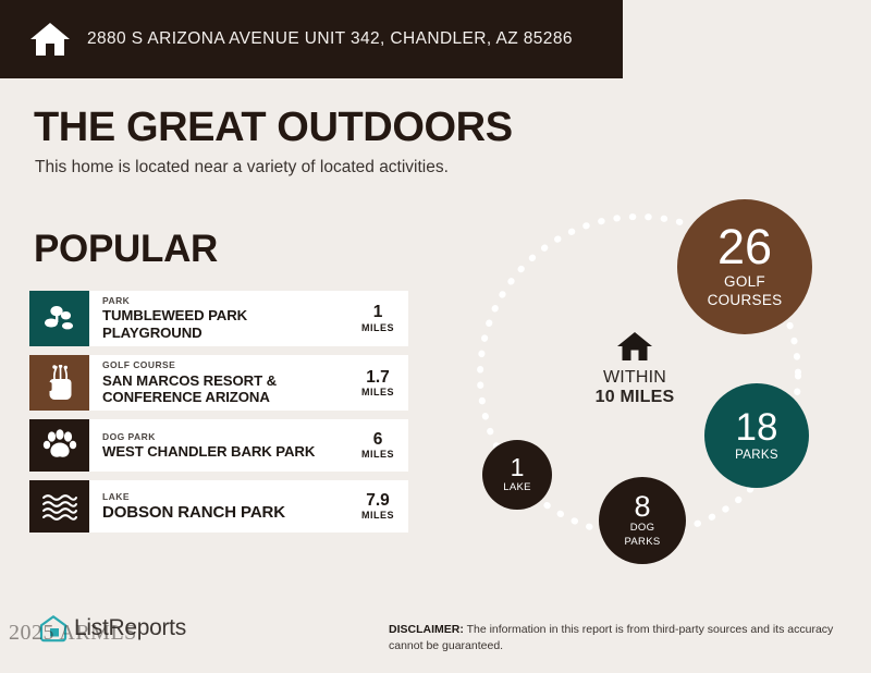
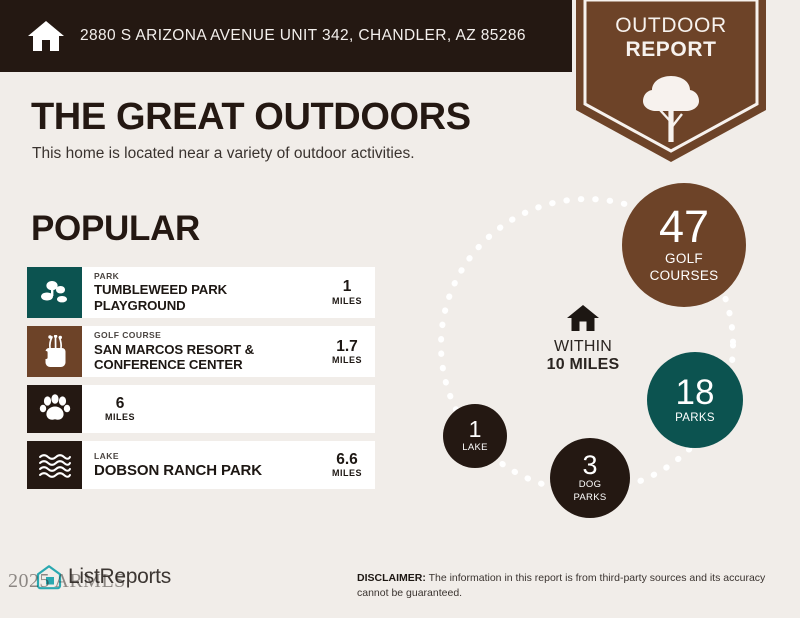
  2880 S ARIZONA AVENUE UNIT 342, CHANDLER, AZ 85286
+ OUTDOOR
+ REPORT
  THE GREAT OUTDOORS
- This home is located near a variety of located activities.
+ This home is located near a variety of outdoor activities.
  POPULAR
  PARK
  TUMBLEWEED PARK PLAYGROUND
  1
  MILES
  GOLF COURSE
- SAN MARCOS RESORT & CONFERENCE ARIZONA
+ SAN MARCOS RESORT & CONFERENCE CENTER
  1.7
  MILES
- DOG PARK
- WEST CHANDLER BARK PARK
  6
  MILES
  LAKE
  DOBSON RANCH PARK
- 7.9
+ 6.6
  MILES
- 26
+ 47
  GOLF
  COURSES
  18
  PARKS
  1
  LAKE
- 8
+ 3
  DOG
  PARKS
  WITHIN
  10 MILES
  ListReports
  2025 ARMLS
  DISCLAIMER: The information in this report is from third-party sources and its accuracy cannot be guaranteed.
